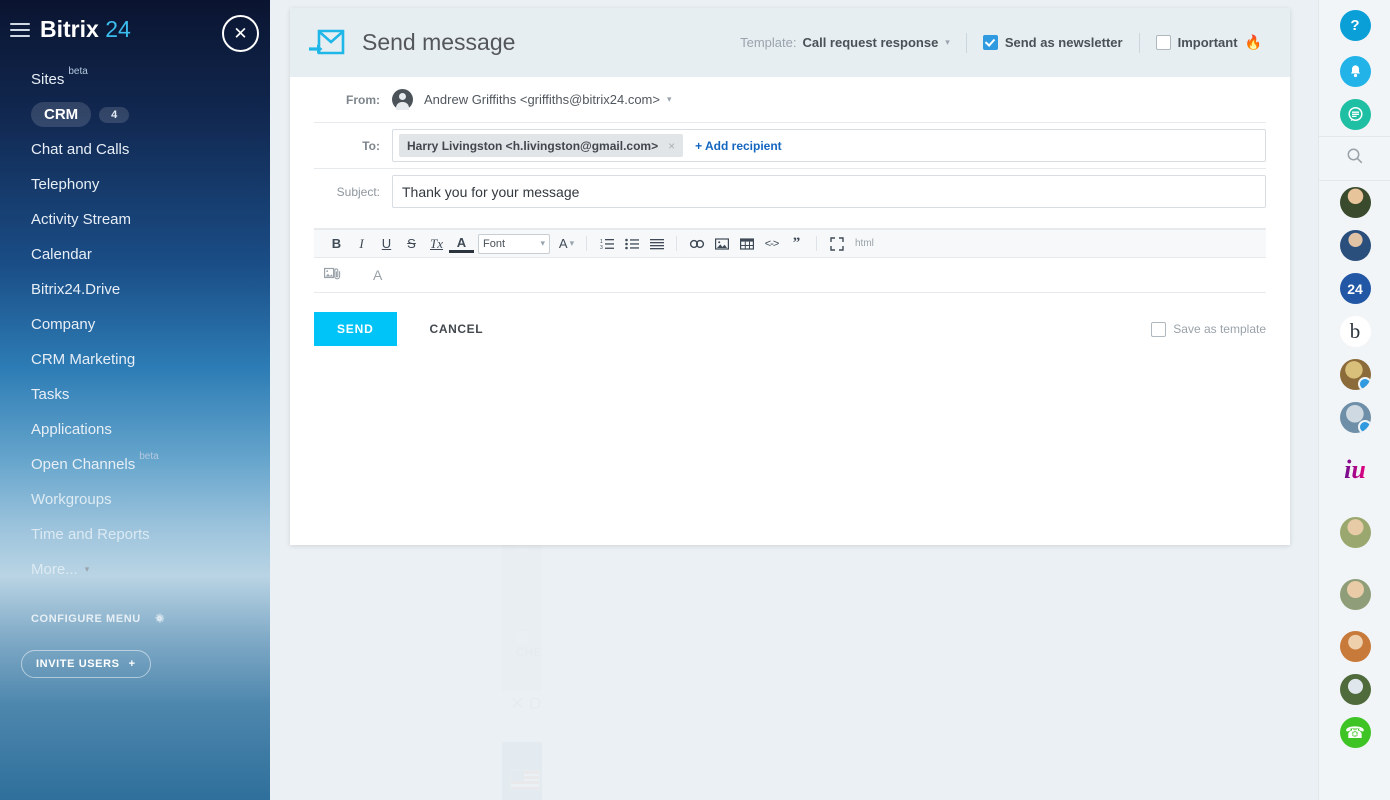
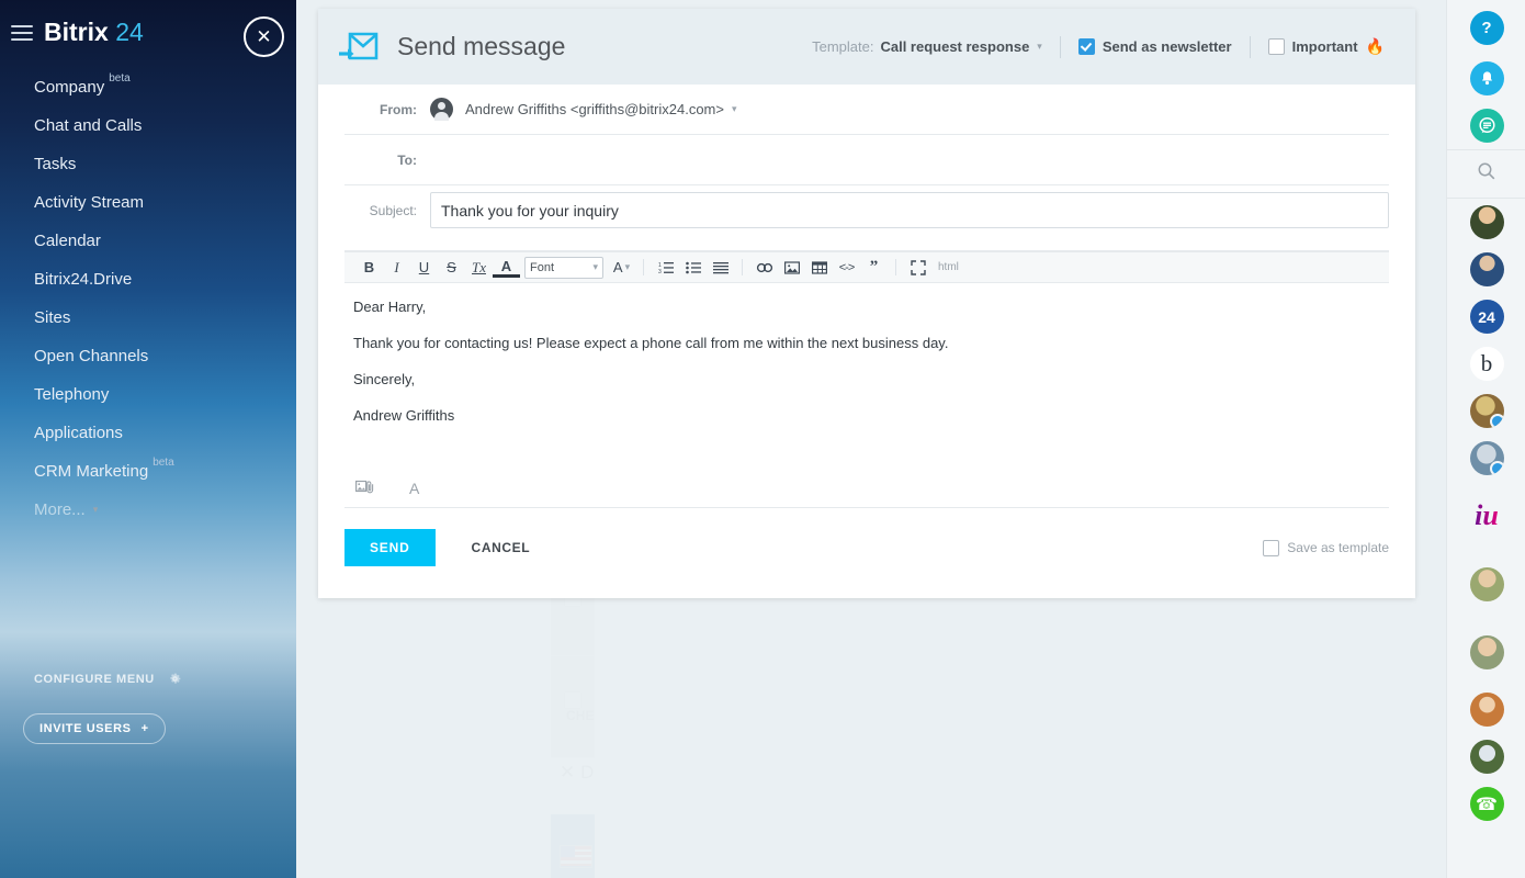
  Bitrix 24
- Sites
+ Company
  beta
- CRM
- 4
  Chat and Calls
- Telephony
+ Tasks
  Activity Stream
  Calendar
  Bitrix24.Drive
- Company
+ Sites
- CRM Marketing
+ Open Channels
- Tasks
+ Telephony
  Applications
- Open Channels
+ CRM Marketing
  beta
- Workgroups
- Time and Reports
  More...
  ▾
  CONFIGURE MENU
  INVITE USERS
  +
  ✕
  Send message
  Template:
  Call request response
  ▾
  Send as newsletter
  Important
  🔥
  From:
  Andrew Griffiths <griffiths@bitrix24.com>
  ▾
  To:
- Harry Livingston <h.livingston@gmail.com>
- ×
- + Add recipient
  Subject:
- Thank you for your message
+ Thank you for your inquiry
  B
  I
  U
  S
  Tx
  A
  Font
  ▾
  A
  ▾
  <->
  ”
  html
+ Dear Harry,
+ Thank you for contacting us! Please expect a phone call from me within the next business day.
+ Sincerely,
+ Andrew Griffiths
  A
  SEND
  CANCEL
  Save as template
  ?
  24
  b
  iu
  ☎
